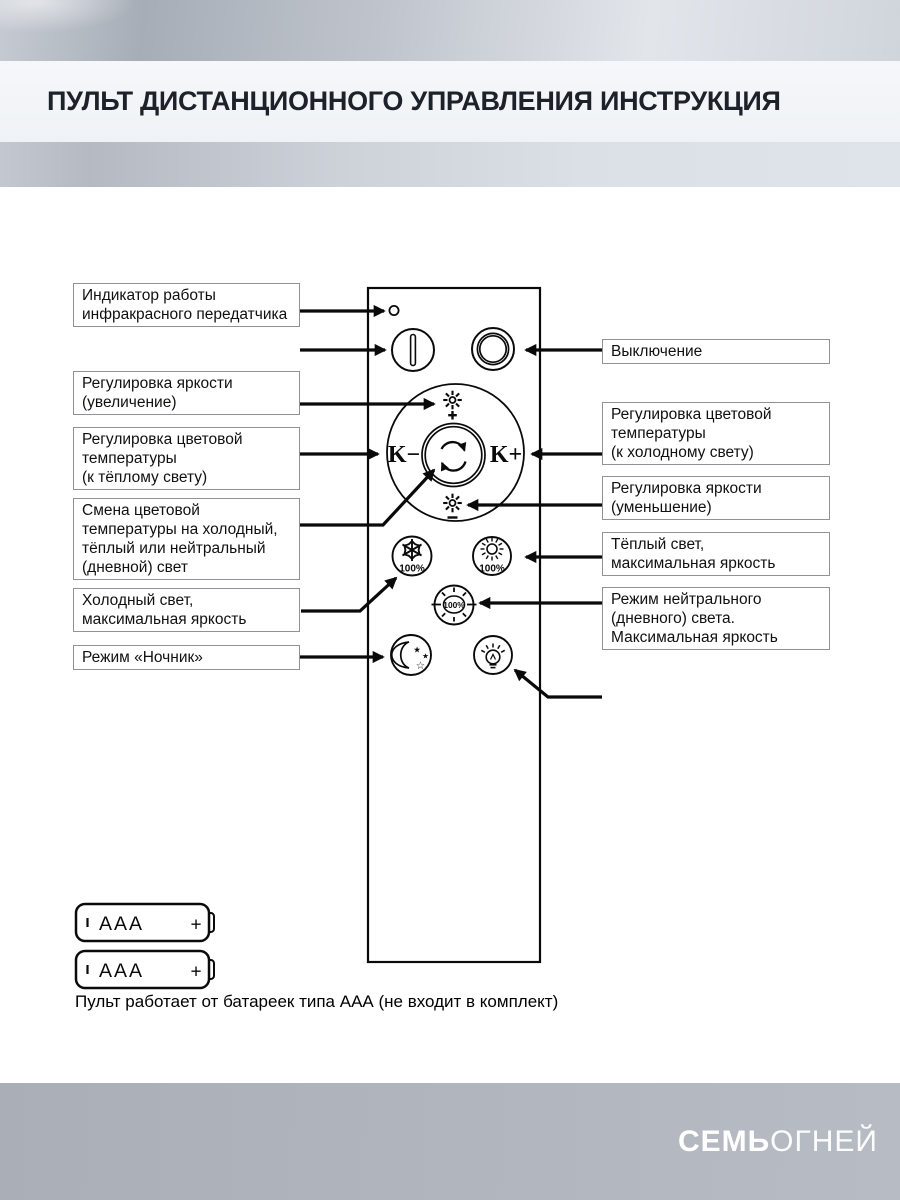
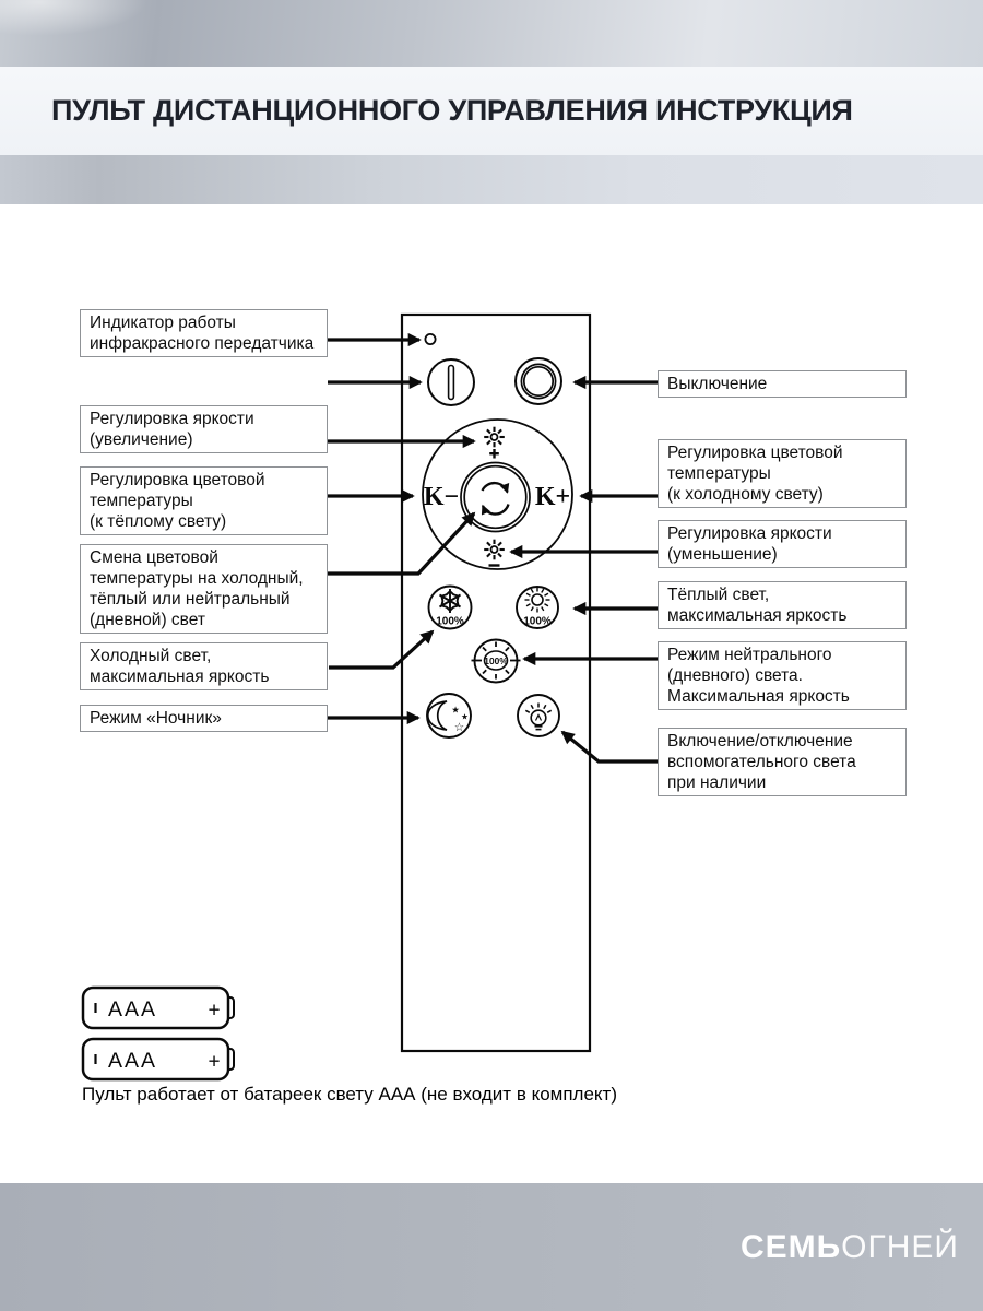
  ПУЛЬТ ДИСТАНЦИОННОГО УПРАВЛЕНИЯ ИНСТРУКЦИЯ
  Индикатор работы
  инфракрасного передатчика
  Регулировка яркости
  (увеличение)
  Регулировка цветовой
  температуры
  (к тёплому свету)
  Смена цветовой
  температуры на холодный,
  тёплый или нейтральный
  (дневной) свет
  Холодный свет,
  максимальная яркость
  Режим «Ночник»
  Выключение
  Регулировка цветовой
  температуры
  (к холодному свету)
  Регулировка яркости
  (уменьшение)
  Тёплый свет,
  максимальная яркость
  Режим нейтрального
  (дневного) света.
  Максимальная яркость
+ Включение/отключение
+ вспомогательного света
+ при наличии
  K−
  K+
  100%
  100%
  100%
  ★
  ★
  ☆
- Пульт работает от батареек типа ААА (не входит в комплект)
+ Пульт работает от батареек свету ААА (не входит в комплект)
  СЕМЬОГНЕЙ
